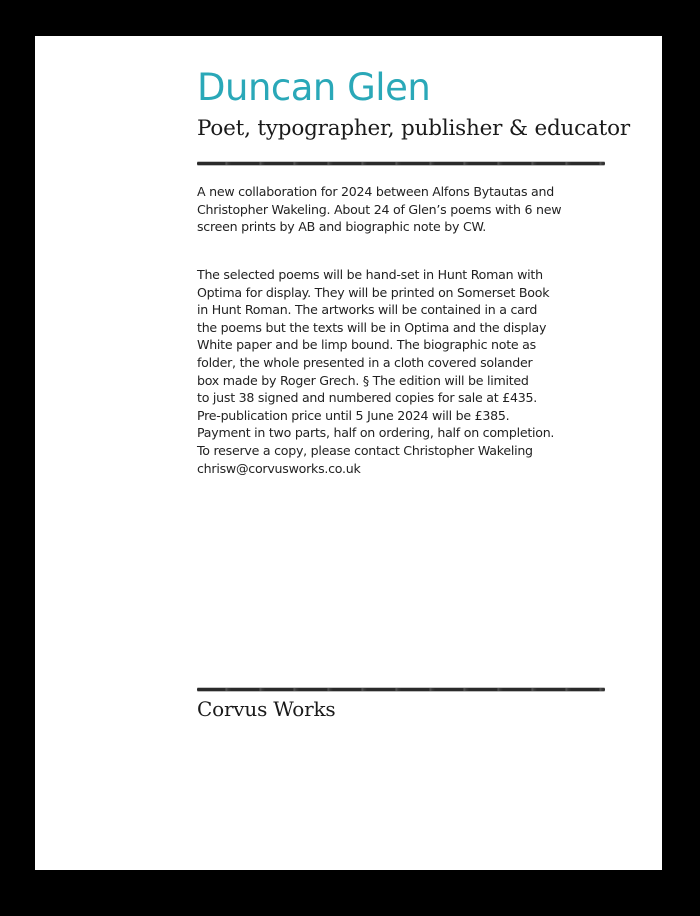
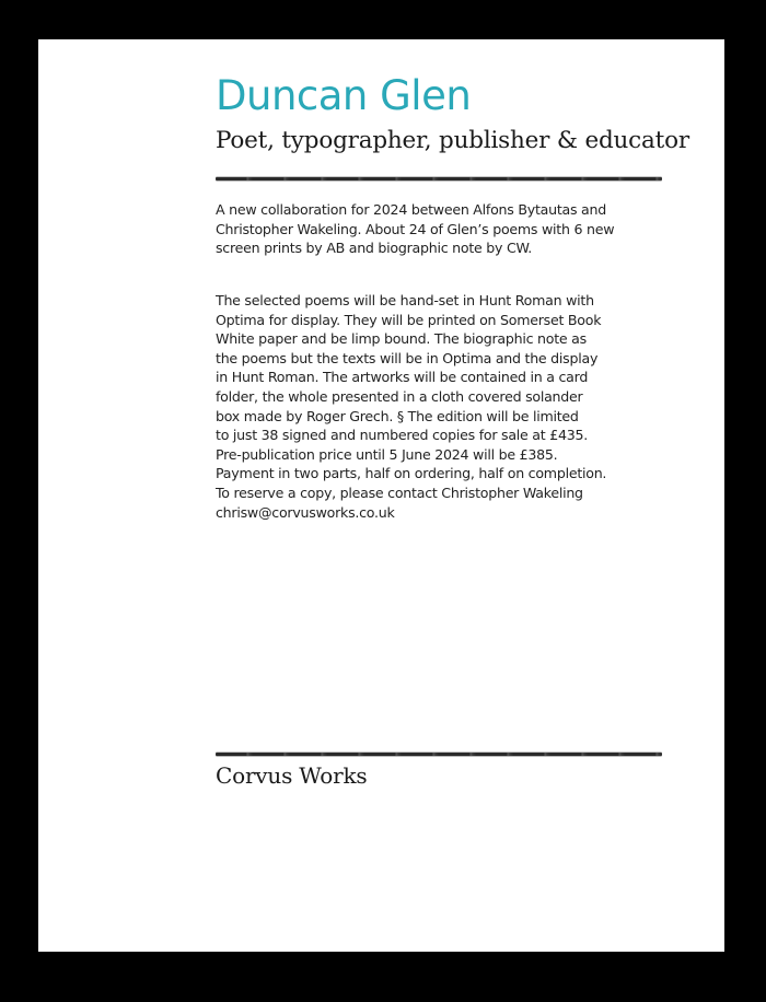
  Duncan Glen
  Poet, typographer, publisher & educator
  A new collaboration for 2024 between Alfons Bytautas and
  Christopher Wakeling. About 24 of Glen’s poems with 6 new
  screen prints by AB and biographic note by CW.
  The selected poems will be hand-set in Hunt Roman with
  Optima for display. They will be printed on Somerset Book
- in Hunt Roman. The artworks will be contained in a card
+ White paper and be limp bound. The biographic note as
  the poems but the texts will be in Optima and the display
- White paper and be limp bound. The biographic note as
+ in Hunt Roman. The artworks will be contained in a card
  folder, the whole presented in a cloth covered solander
  box made by Roger Grech. § The edition will be limited
  to just 38 signed and numbered copies for sale at £435.
  Pre-publication price until 5 June 2024 will be £385.
  Payment in two parts, half on ordering, half on completion.
  To reserve a copy, please contact Christopher Wakeling
  chrisw@corvusworks.co.uk
  Corvus Works
